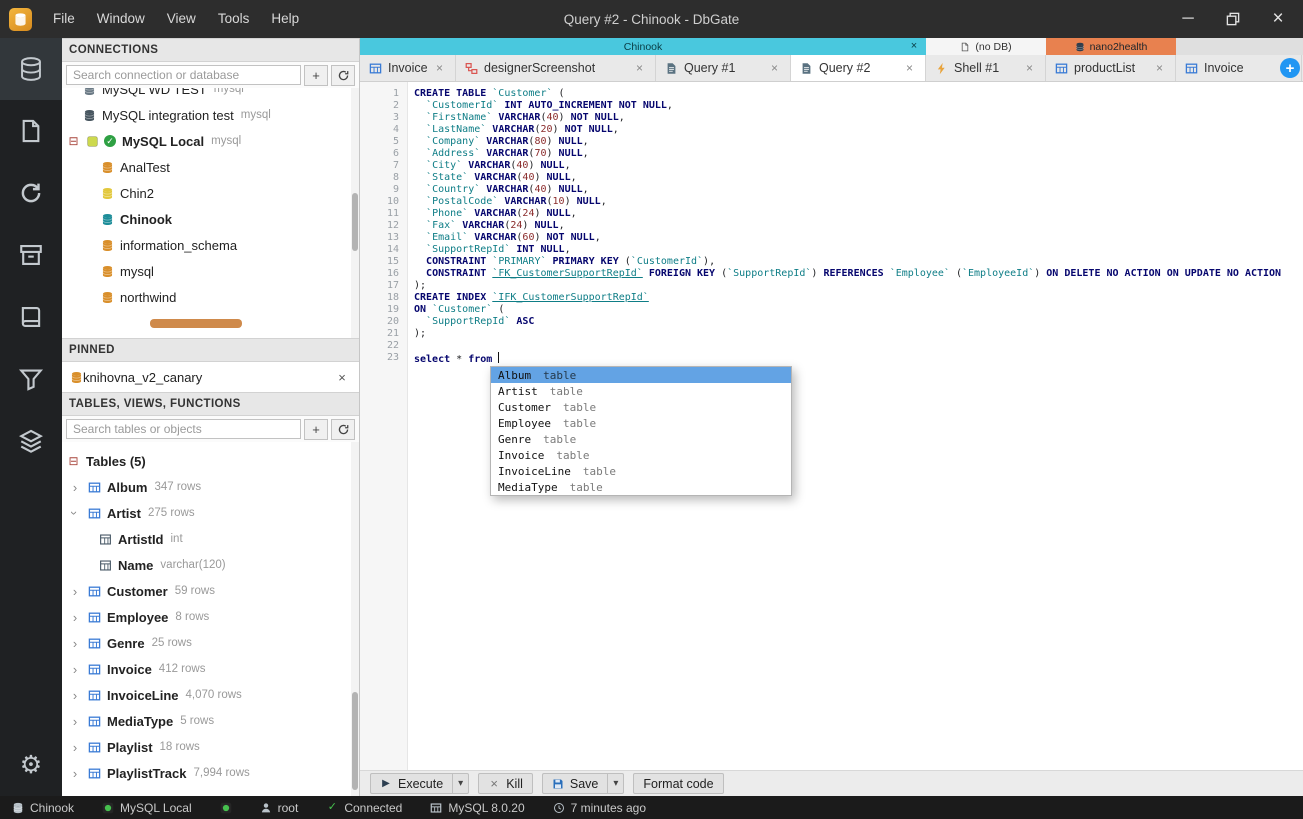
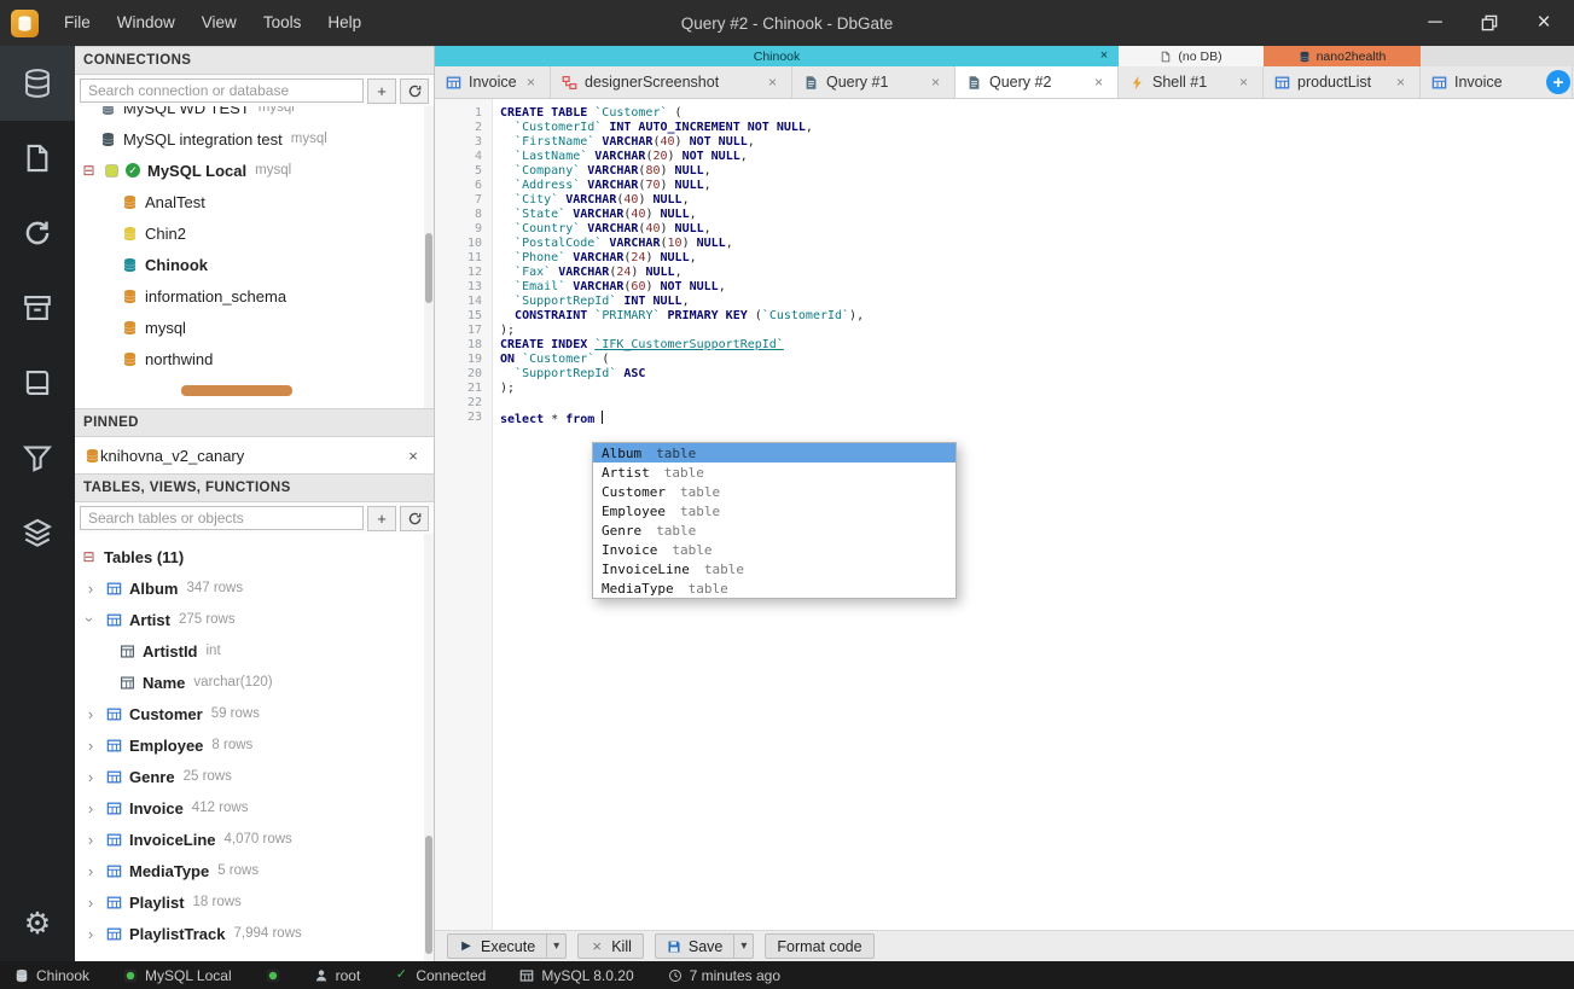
  File
  Window
  View
  Tools
  Help
  Query #2 - Chinook - DbGate
  ─
  ×
  ⚙
  CONNECTIONS
  Search connection or database
  +
  MySQL WD TEST
  mysql
  MySQL integration test
  mysql
  ⊟
  ✓
  MySQL Local
  mysql
  AnalTest
  Chin2
  Chinook
  information_schema
  mysql
  northwind
  PINNED
  knihovna_v2_canary
  ×
  TABLES, VIEWS, FUNCTIONS
  Search tables or objects
  +
  ⊟
- Tables (5)
+ Tables (11)
  ›
  Album
  347 rows
  Artist
  275 rows
  ArtistId
  int
  Name
  varchar(120)
  ›
  Customer
  59 rows
  ›
  Employee
  8 rows
  ›
  Genre
  25 rows
  ›
  Invoice
  412 rows
  ›
  InvoiceLine
  4,070 rows
  ›
  MediaType
  5 rows
  ›
  Playlist
  18 rows
  ›
  PlaylistTrack
  7,994 rows
  Chinook
  ×
  (no DB)
  nano2health
  +
  Invoice
  ×
  designerScreenshot
  ×
  Query #1
  ×
  Query #2
  ×
  Shell #1
  ×
  productList
  ×
  Invoice
  1
  CREATE TABLE `Customer` (
  2
  `CustomerId` INT AUTO_INCREMENT NOT NULL,
  3
  `FirstName` VARCHAR(40) NOT NULL,
  4
  `LastName` VARCHAR(20) NOT NULL,
  5
  `Company` VARCHAR(80) NULL,
  6
  `Address` VARCHAR(70) NULL,
  7
  `City` VARCHAR(40) NULL,
  8
  `State` VARCHAR(40) NULL,
  9
  `Country` VARCHAR(40) NULL,
  10
  `PostalCode` VARCHAR(10) NULL,
  11
  `Phone` VARCHAR(24) NULL,
  12
  `Fax` VARCHAR(24) NULL,
  13
  `Email` VARCHAR(60) NOT NULL,
  14
  `SupportRepId` INT NULL,
  15
  CONSTRAINT `PRIMARY` PRIMARY KEY (`CustomerId`),
- 16
- CONSTRAINT `FK_CustomerSupportRepId` FOREIGN KEY (`SupportRepId`) REFERENCES `Employee` (`EmployeeId`) ON DELETE NO ACTION ON UPDATE NO ACTION
  17
  );
  18
  CREATE INDEX `IFK_CustomerSupportRepId`
  19
  ON `Customer` (
  20
  `SupportRepId` ASC
  21
  );
  22
  23
  select * from
  Album
  table
  Artist
  table
  Customer
  table
  Employee
  table
  Genre
  table
  Invoice
  table
  InvoiceLine
  table
  MediaType
  table
  ▶
  Execute
  ▾
  ×
  Kill
  Save
  ▾
  Format code
  Chinook
  MySQL Local
  root
  ✓
  Connected
  MySQL 8.0.20
  7 minutes ago
